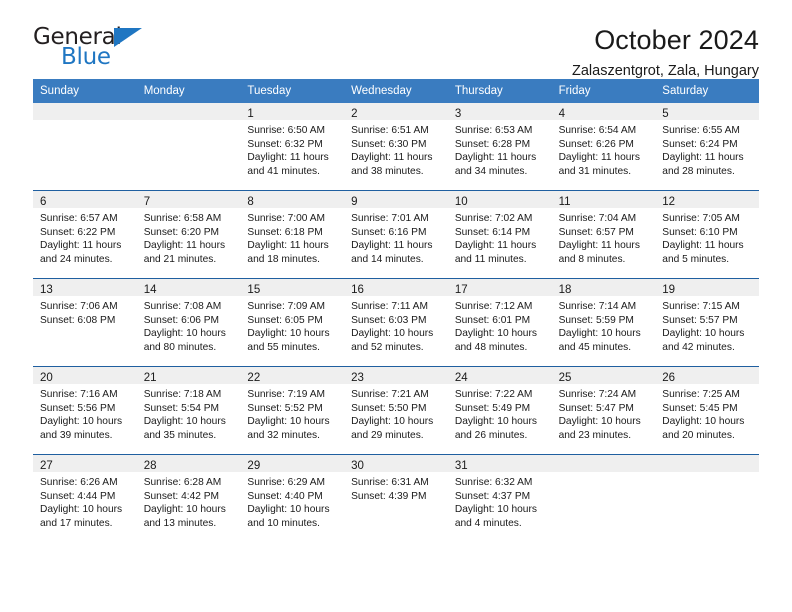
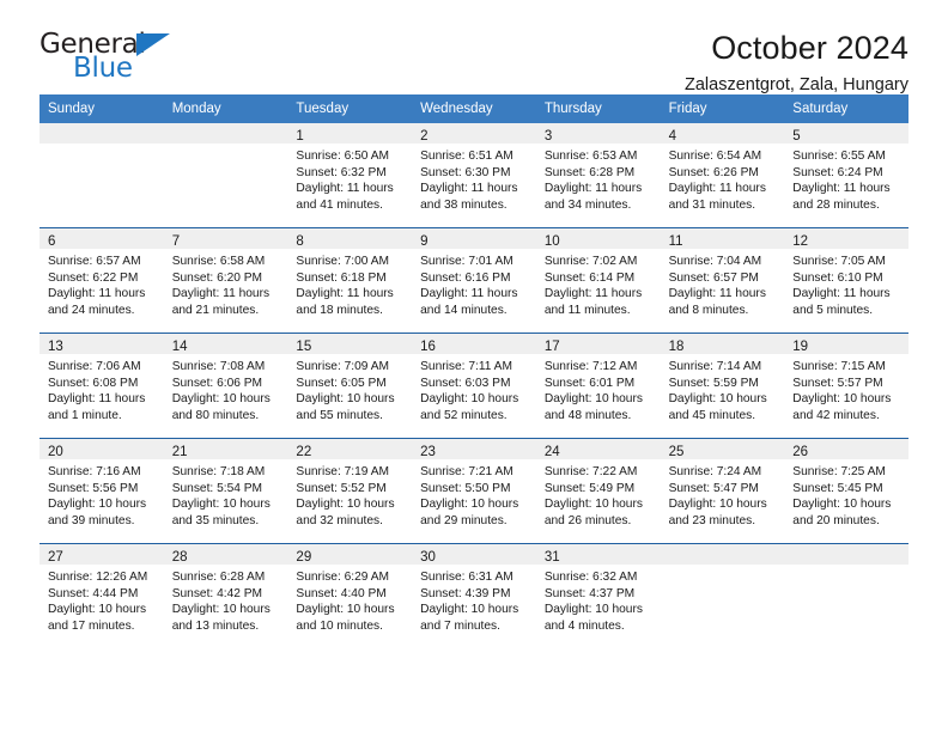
  General
  Blue
  October 2024
  Zalaszentgrot, Zala, Hungary
  Sunday
  Monday
  Tuesday
  Wednesday
  Thursday
  Friday
  Saturday
  1
  Sunrise: 6:50 AM
  Sunset: 6:32 PM
  Daylight: 11 hours and 41 minutes.
  2
  Sunrise: 6:51 AM
  Sunset: 6:30 PM
  Daylight: 11 hours and 38 minutes.
  3
  Sunrise: 6:53 AM
  Sunset: 6:28 PM
  Daylight: 11 hours and 34 minutes.
  4
  Sunrise: 6:54 AM
  Sunset: 6:26 PM
  Daylight: 11 hours and 31 minutes.
  5
  Sunrise: 6:55 AM
  Sunset: 6:24 PM
  Daylight: 11 hours and 28 minutes.
  6
  Sunrise: 6:57 AM
  Sunset: 6:22 PM
  Daylight: 11 hours and 24 minutes.
  7
  Sunrise: 6:58 AM
  Sunset: 6:20 PM
  Daylight: 11 hours and 21 minutes.
  8
  Sunrise: 7:00 AM
  Sunset: 6:18 PM
  Daylight: 11 hours and 18 minutes.
  9
  Sunrise: 7:01 AM
  Sunset: 6:16 PM
  Daylight: 11 hours and 14 minutes.
  10
  Sunrise: 7:02 AM
  Sunset: 6:14 PM
  Daylight: 11 hours and 11 minutes.
  11
  Sunrise: 7:04 AM
  Sunset: 6:57 PM
  Daylight: 11 hours and 8 minutes.
  12
  Sunrise: 7:05 AM
  Sunset: 6:10 PM
  Daylight: 11 hours and 5 minutes.
  13
  Sunrise: 7:06 AM
  Sunset: 6:08 PM
+ Daylight: 11 hours and 1 minute.
  14
  Sunrise: 7:08 AM
  Sunset: 6:06 PM
  Daylight: 10 hours and 80 minutes.
  15
  Sunrise: 7:09 AM
  Sunset: 6:05 PM
  Daylight: 10 hours and 55 minutes.
  16
  Sunrise: 7:11 AM
  Sunset: 6:03 PM
  Daylight: 10 hours and 52 minutes.
  17
  Sunrise: 7:12 AM
  Sunset: 6:01 PM
  Daylight: 10 hours and 48 minutes.
  18
  Sunrise: 7:14 AM
  Sunset: 5:59 PM
  Daylight: 10 hours and 45 minutes.
  19
  Sunrise: 7:15 AM
  Sunset: 5:57 PM
  Daylight: 10 hours and 42 minutes.
  20
  Sunrise: 7:16 AM
  Sunset: 5:56 PM
  Daylight: 10 hours and 39 minutes.
  21
  Sunrise: 7:18 AM
  Sunset: 5:54 PM
  Daylight: 10 hours and 35 minutes.
  22
  Sunrise: 7:19 AM
  Sunset: 5:52 PM
  Daylight: 10 hours and 32 minutes.
  23
  Sunrise: 7:21 AM
  Sunset: 5:50 PM
  Daylight: 10 hours and 29 minutes.
  24
  Sunrise: 7:22 AM
  Sunset: 5:49 PM
  Daylight: 10 hours and 26 minutes.
  25
  Sunrise: 7:24 AM
  Sunset: 5:47 PM
  Daylight: 10 hours and 23 minutes.
  26
  Sunrise: 7:25 AM
  Sunset: 5:45 PM
  Daylight: 10 hours and 20 minutes.
  27
- Sunrise: 6:26 AM
+ Sunrise: 12:26 AM
  Sunset: 4:44 PM
  Daylight: 10 hours and 17 minutes.
  28
  Sunrise: 6:28 AM
  Sunset: 4:42 PM
  Daylight: 10 hours and 13 minutes.
  29
  Sunrise: 6:29 AM
  Sunset: 4:40 PM
  Daylight: 10 hours and 10 minutes.
  30
  Sunrise: 6:31 AM
  Sunset: 4:39 PM
+ Daylight: 10 hours and 7 minutes.
  31
  Sunrise: 6:32 AM
  Sunset: 4:37 PM
  Daylight: 10 hours and 4 minutes.
